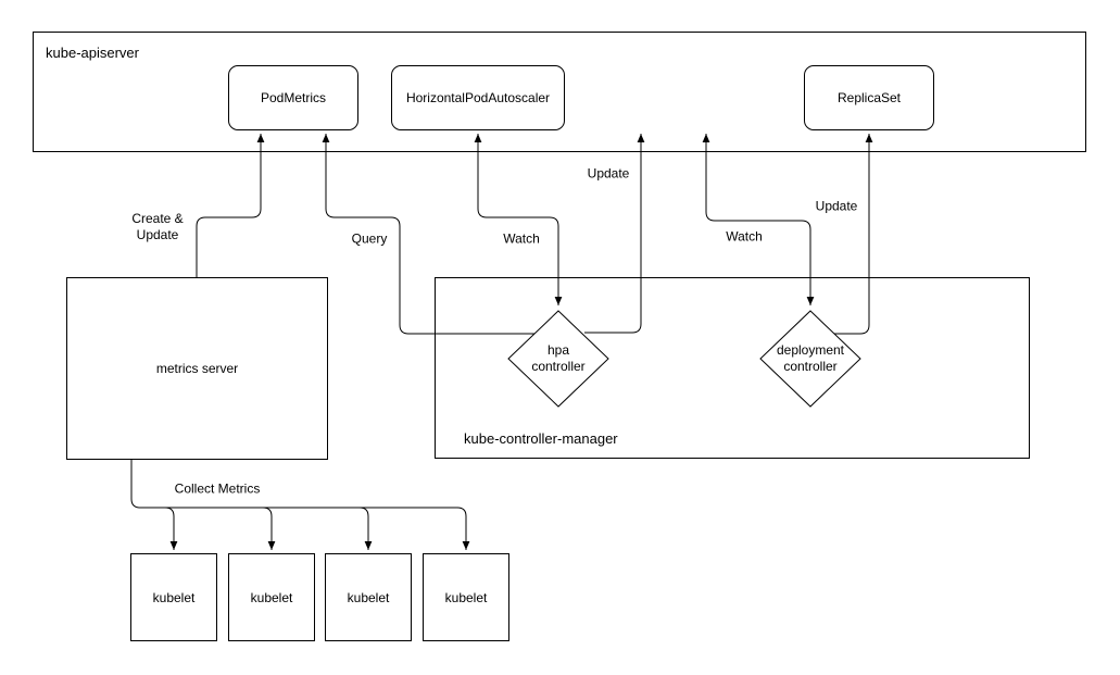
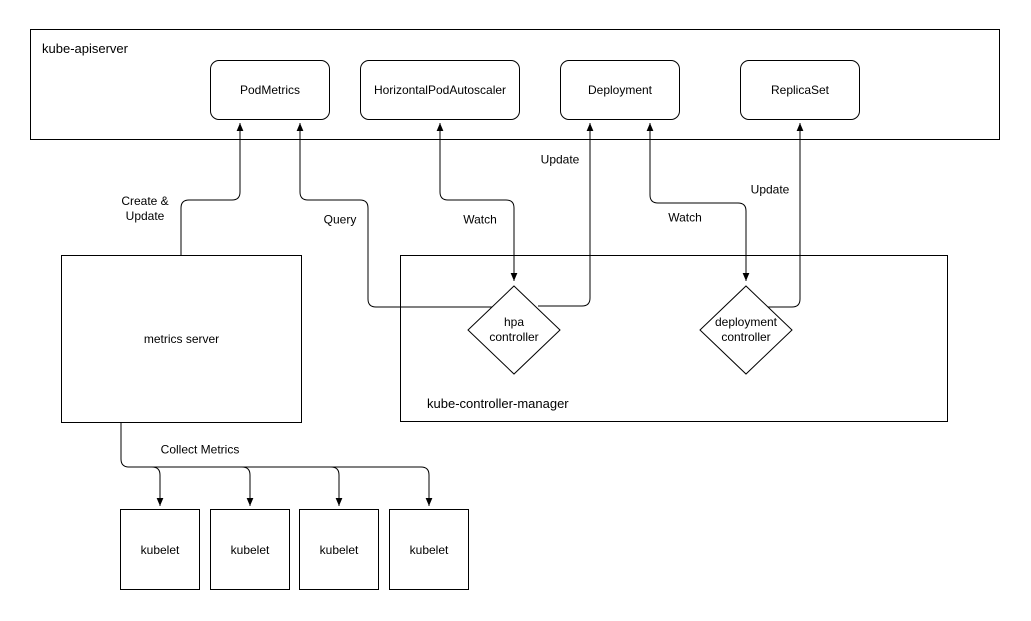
  kube-apiserver
  kube-controller-manager
  PodMetrics
  HorizontalPodAutoscaler
+ Deployment
  ReplicaSet
  metrics server
  kubelet
  kubelet
  kubelet
  kubelet
  hpa
  controller
  deployment
  controller
  Create &
  Update
  Query
  Watch
  Update
  Watch
  Update
  Collect Metrics
